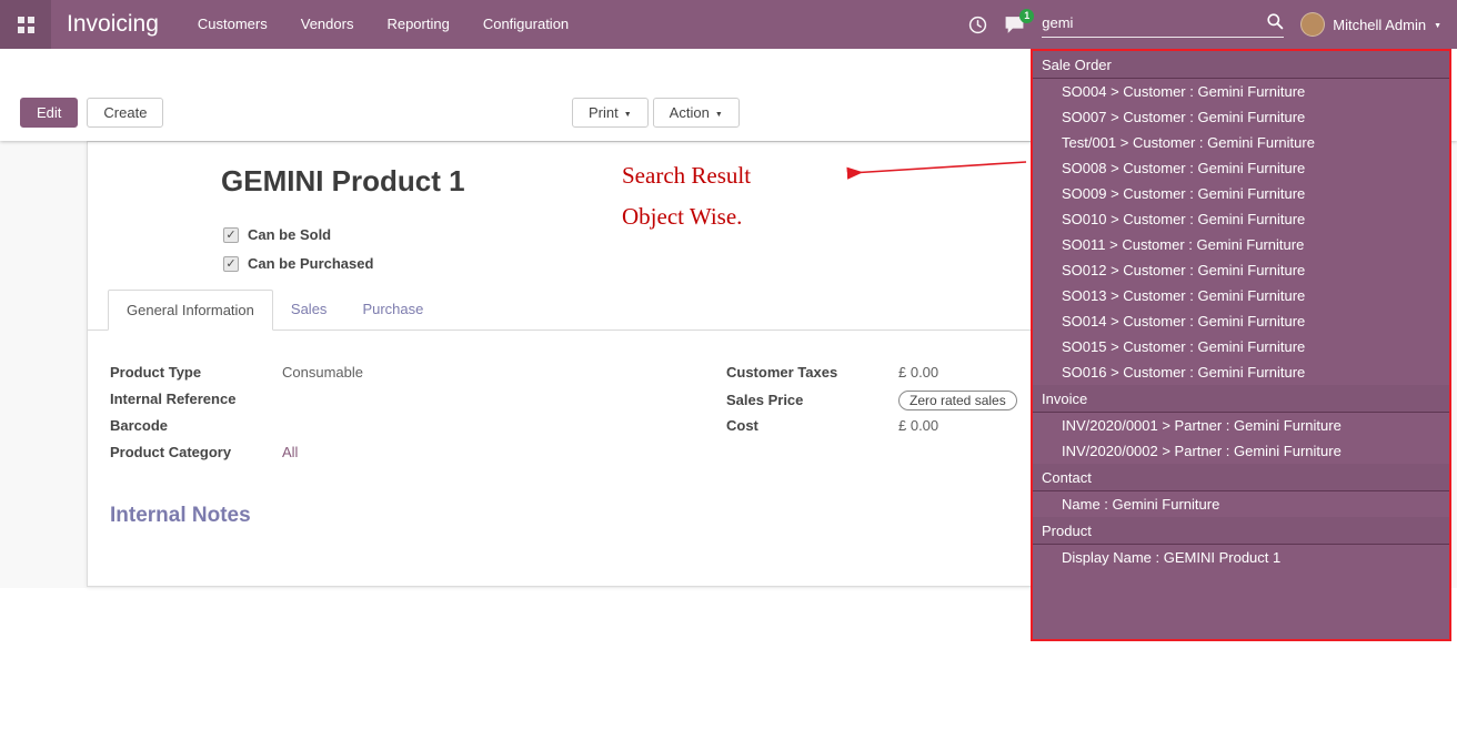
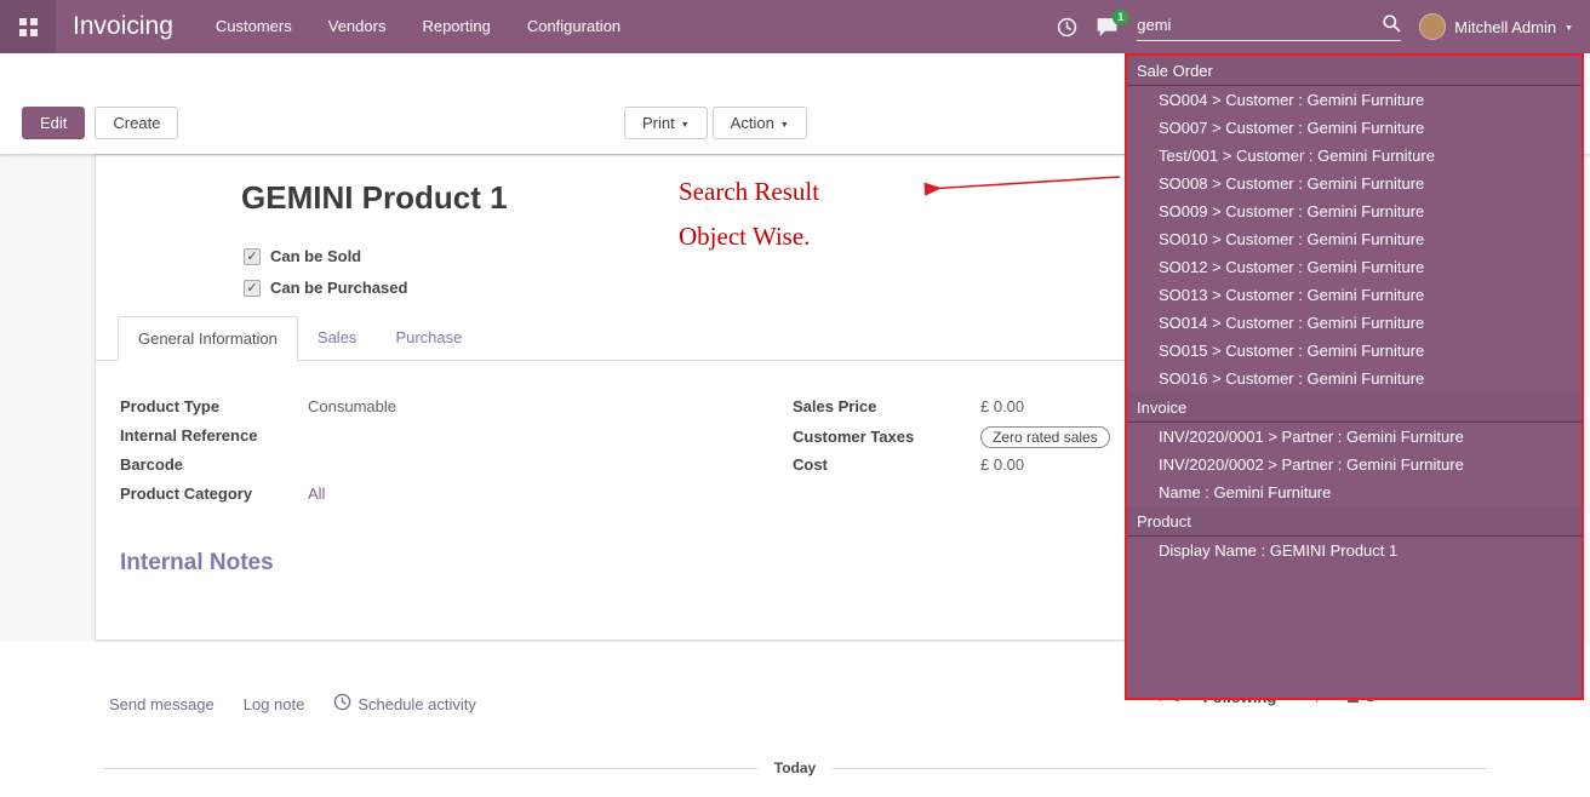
  Invoicing
  Customers
  Vendors
  Reporting
  Configuration
  1
  gemi
  Mitchell Admin
  Edit
  Create
  Print
  Action
  GEMINI Product 1
  ✓
  Can be Sold
  ✓
  Can be Purchased
  General Information
  Sales
  Purchase
  Product Type
  Consumable
  Internal Reference
  Barcode
  Product Category
  All
- Customer Taxes
+ Sales Price
  £ 0.00
- Sales Price
+ Customer Taxes
  Zero rated sales
  Cost
  £ 0.00
  Internal Notes
+ Send message
+ Log note
+ Schedule activity
+ Today
  Search Result
  Object Wise.
  Sale Order
  SO004 > Customer : Gemini Furniture
  SO007 > Customer : Gemini Furniture
  Test/001 > Customer : Gemini Furniture
  SO008 > Customer : Gemini Furniture
  SO009 > Customer : Gemini Furniture
  SO010 > Customer : Gemini Furniture
- SO011 > Customer : Gemini Furniture
  SO012 > Customer : Gemini Furniture
  SO013 > Customer : Gemini Furniture
  SO014 > Customer : Gemini Furniture
  SO015 > Customer : Gemini Furniture
  SO016 > Customer : Gemini Furniture
  Invoice
  INV/2020/0001 > Partner : Gemini Furniture
  INV/2020/0002 > Partner : Gemini Furniture
- Contact
  Name : Gemini Furniture
  Product
  Display Name : GEMINI Product 1
